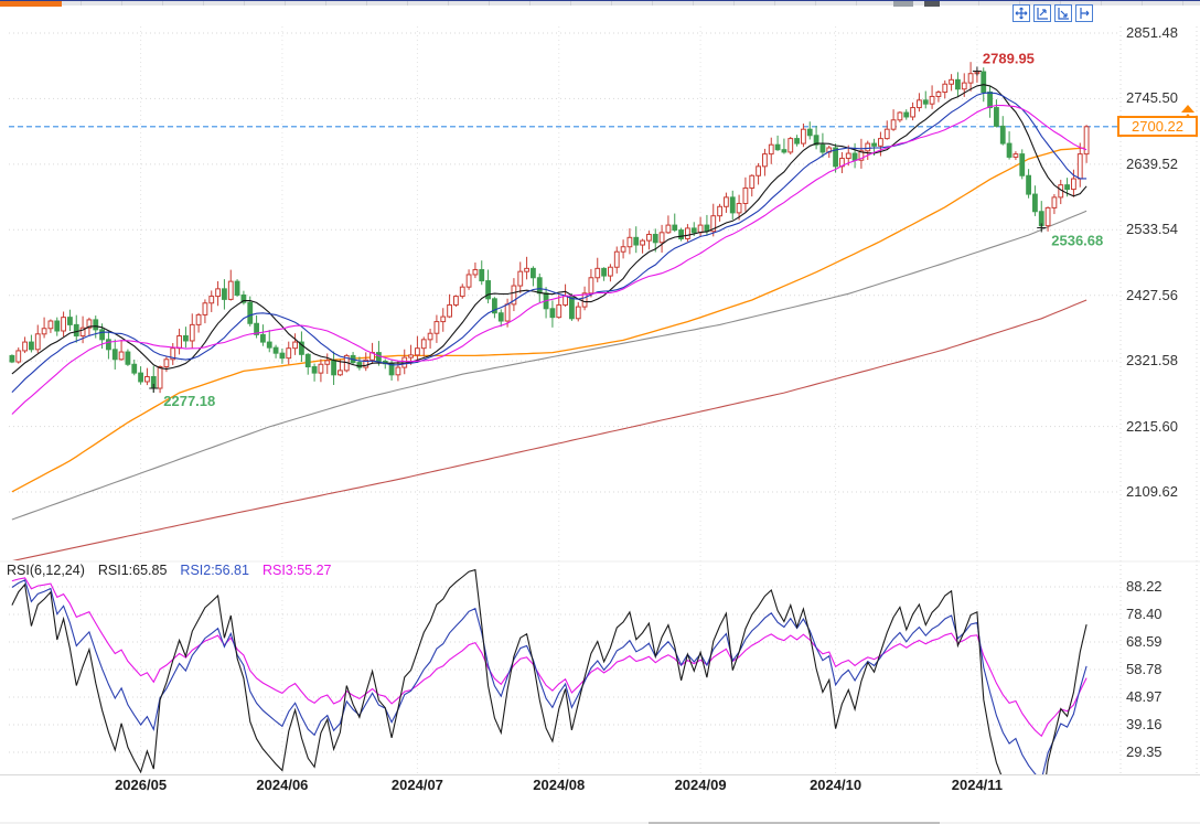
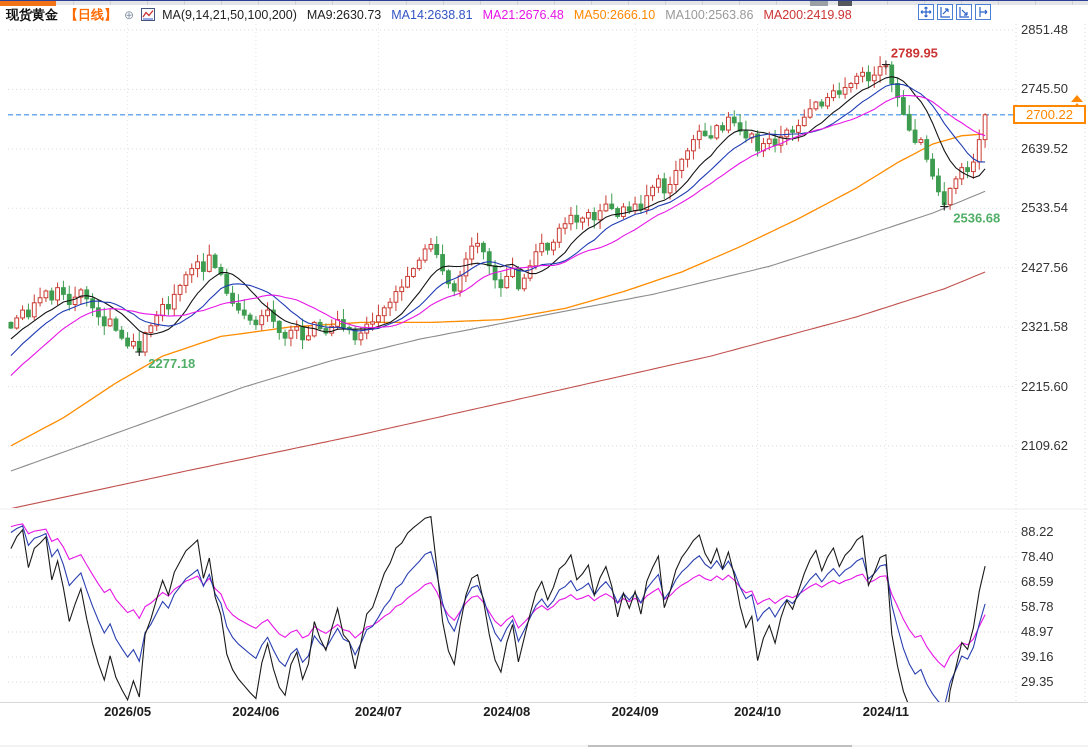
  2789.95
  2536.68
  2277.18
+ 现货黄金
+ 【日线】
+ ⊕
+ MA(9,14,21,50,100,200)
+ MA9:2630.73
+ MA14:2638.81
+ MA21:2676.48
+ MA50:2666.10
+ MA100:2563.86
+ MA200:2419.98
  2700.22
- RSI(6,12,24)
- RSI1:65.85
- RSI2:56.81
- RSI3:55.27
  2851.48
  2745.50
  2639.52
  2533.54
  2427.56
  2321.58
  2215.60
  2109.62
  2026/05
  2024/06
  2024/07
  2024/08
  2024/09
  2024/10
  2024/11
  88.22
  78.40
  68.59
  58.78
  48.97
  39.16
  29.35
